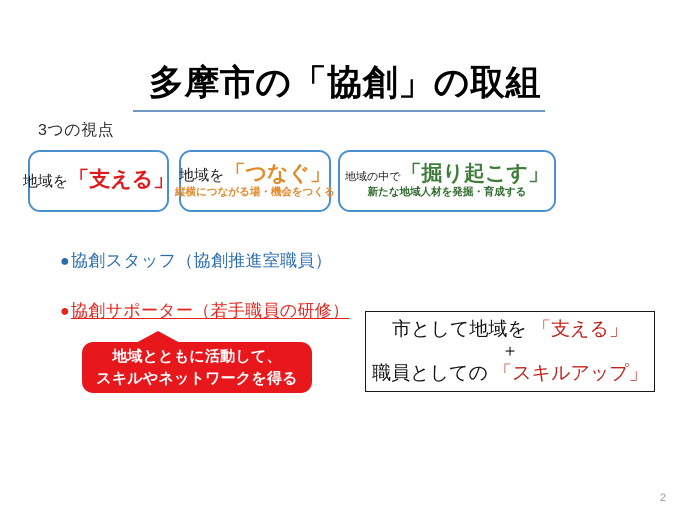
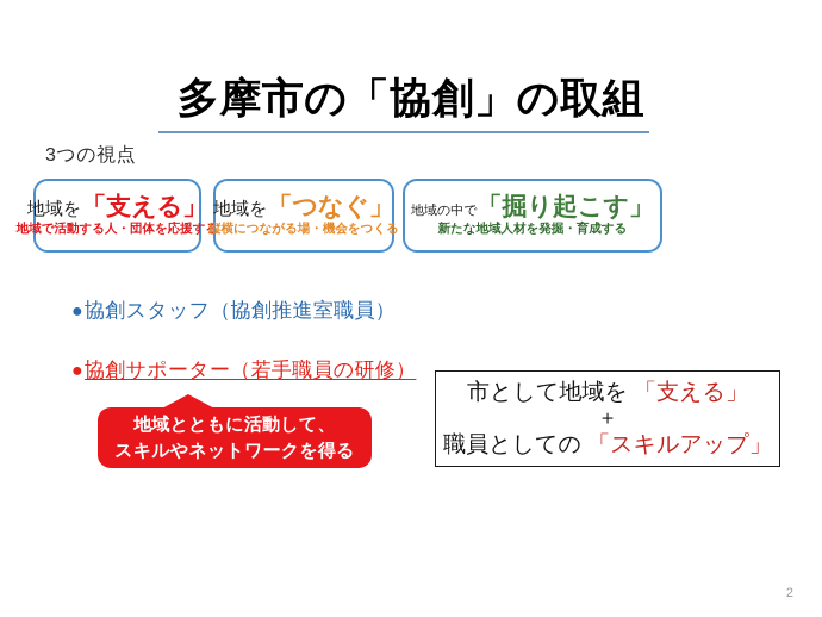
  多摩市の「協創」の取組
  3つの視点
  地域を「支える」
+ 地域で活動する人・団体を応援する
  地域を「つなぐ」
  縦横につながる場・機会をつくる
  地域の中で「掘り起こす」
  新たな地域人材を発掘・育成する
  ●協創スタッフ（協創推進室職員）
  ●協創サポーター（若手職員の研修）
  地域とともに活動して、
  スキルやネットワークを得る
  市として地域を 「支える」
  ＋
  職員としての 「スキルアップ」
  2
